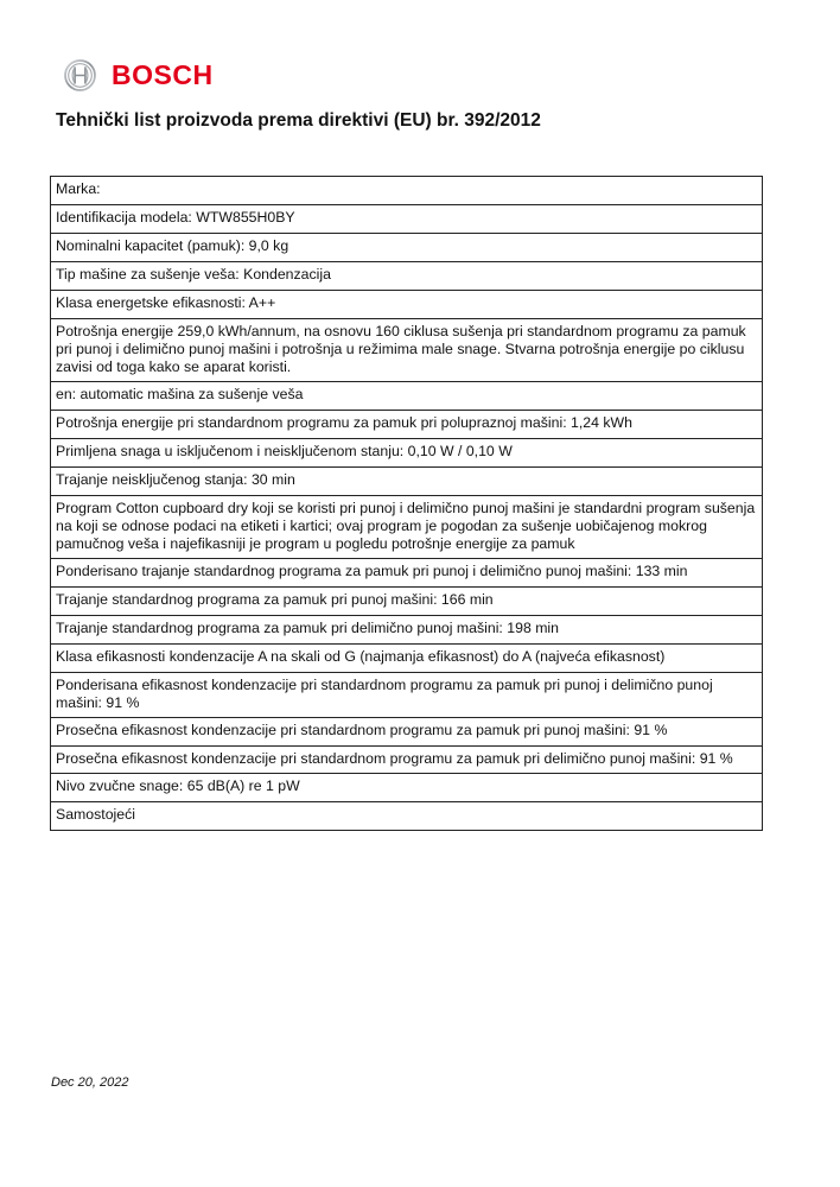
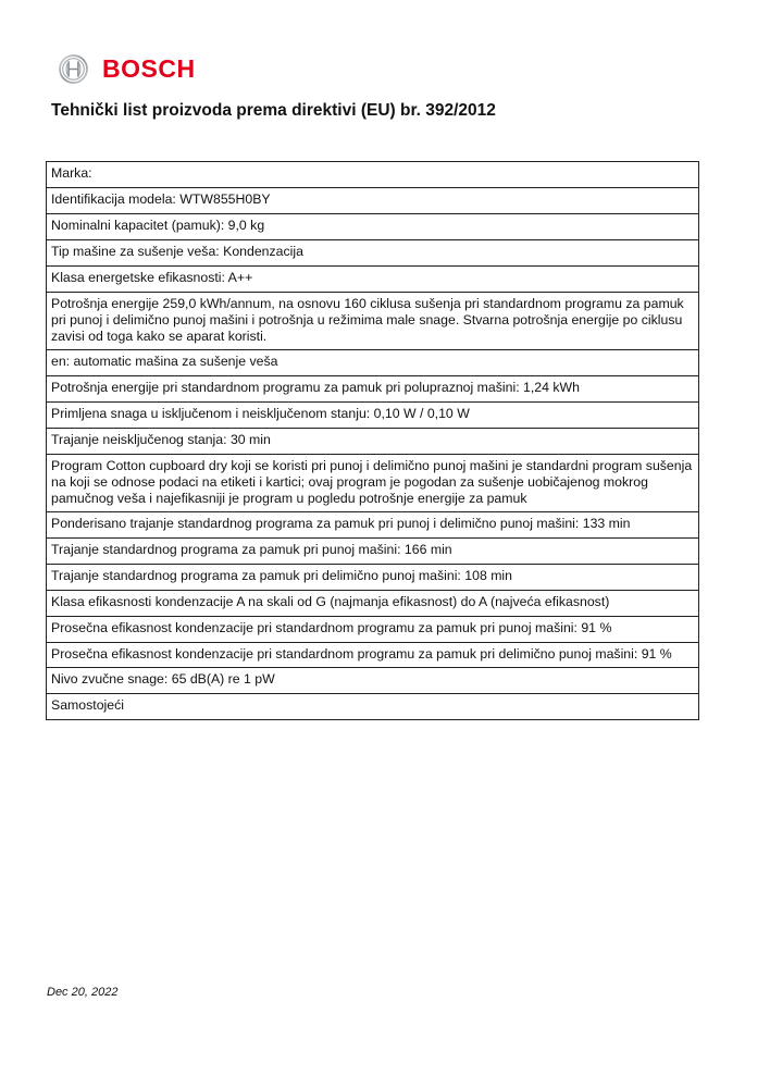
  BOSCH
  Tehnički list proizvoda prema direktivi (EU) br. 392/2012
  Marka:
  Identifikacija modela: WTW855H0BY
  Nominalni kapacitet (pamuk): 9,0 kg
  Tip mašine za sušenje veša: Kondenzacija
  Klasa energetske efikasnosti: A++
  Potrošnja energije 259,0 kWh/annum, na osnovu 160 ciklusa sušenja pri standardnom programu za pamuk pri punoj i delimično punoj mašini i potrošnja u režimima male snage. Stvarna potrošnja energije po ciklusu zavisi od toga kako se aparat koristi.
  en: automatic mašina za sušenje veša
  Potrošnja energije pri standardnom programu za pamuk pri polupraznoj mašini: 1,24 kWh
  Primljena snaga u isključenom i neisključenom stanju: 0,10 W / 0,10 W
  Trajanje neisključenog stanja: 30 min
  Program Cotton cupboard dry koji se koristi pri punoj i delimično punoj mašini je standardni program sušenja na koji se odnose podaci na etiketi i kartici; ovaj program je pogodan za sušenje uobičajenog mokrog pamučnog veša i najefikasniji je program u pogledu potrošnje energije za pamuk
  Ponderisano trajanje standardnog programa za pamuk pri punoj i delimično punoj mašini: 133 min
  Trajanje standardnog programa za pamuk pri punoj mašini: 166 min
- Trajanje standardnog programa za pamuk pri delimično punoj mašini: 198 min
+ Trajanje standardnog programa za pamuk pri delimično punoj mašini: 108 min
  Klasa efikasnosti kondenzacije A na skali od G (najmanja efikasnost) do A (najveća efikasnost)
- Ponderisana efikasnost kondenzacije pri standardnom programu za pamuk pri punoj i delimično punoj mašini: 91 %
  Prosečna efikasnost kondenzacije pri standardnom programu za pamuk pri punoj mašini: 91 %
  Prosečna efikasnost kondenzacije pri standardnom programu za pamuk pri delimično punoj mašini: 91 %
  Nivo zvučne snage: 65 dB(A) re 1 pW
  Samostojeći
  Dec 20, 2022
